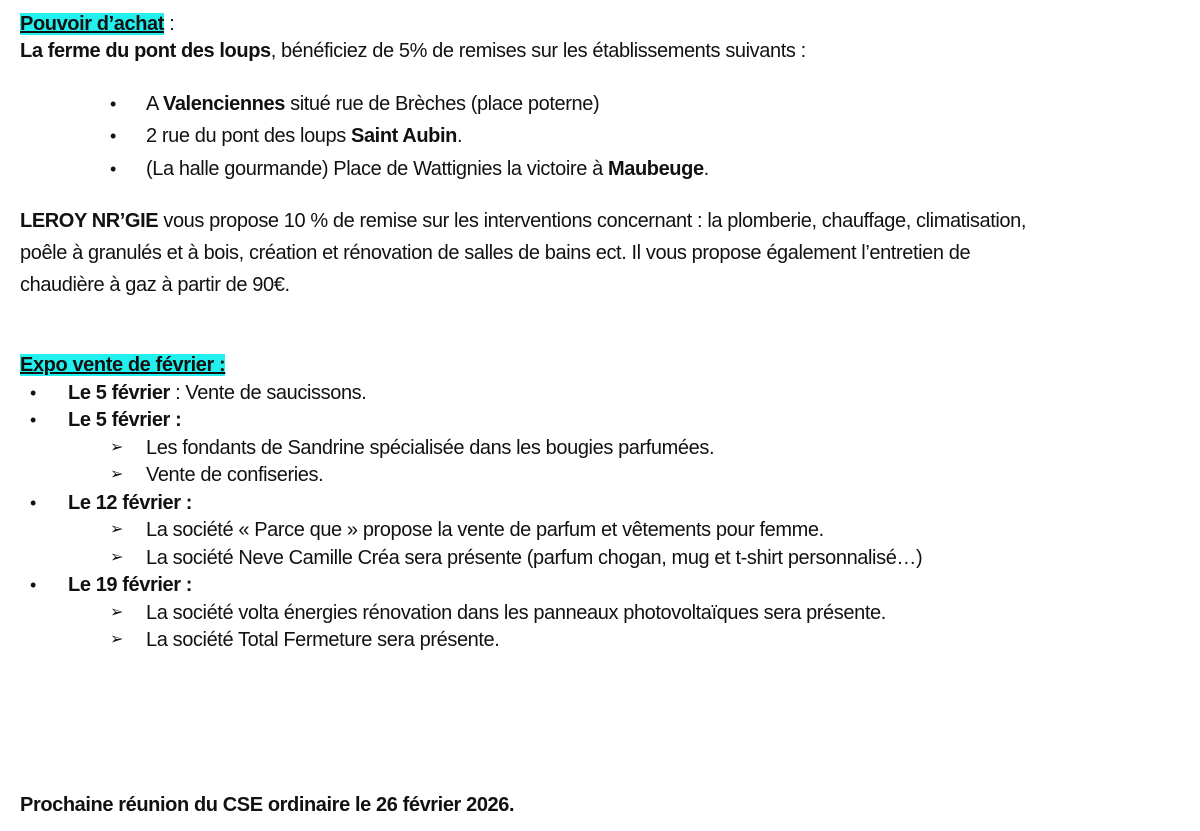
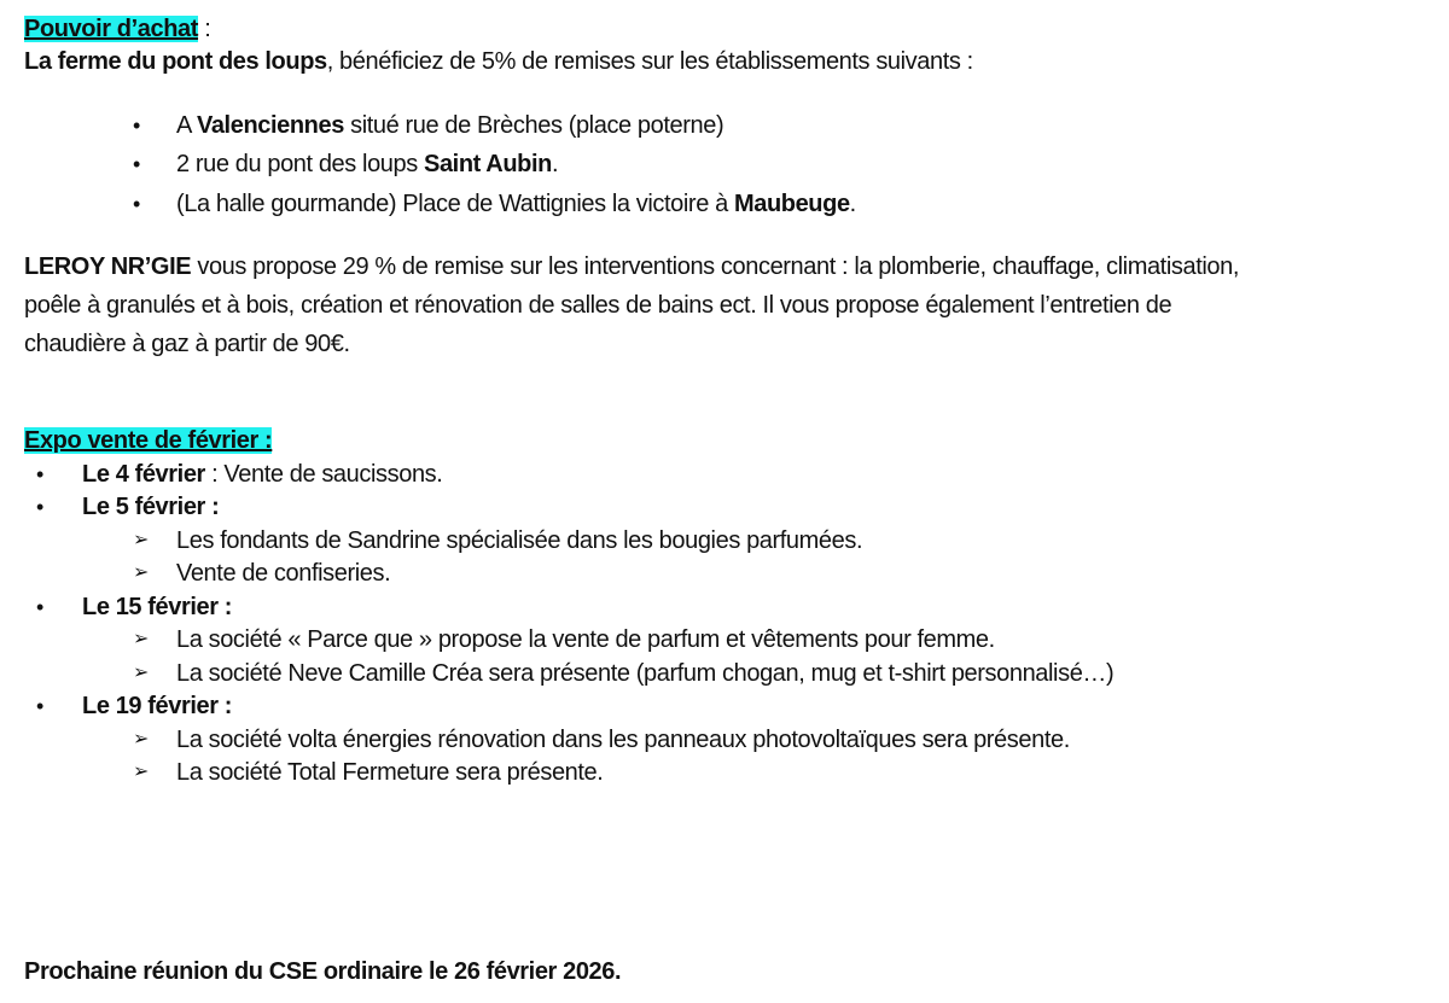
  Pouvoir d’achat :
  La ferme du pont des loups, bénéficiez de 5% de remises sur les établissements suivants :
  •
  A Valenciennes situé rue de Brèches (place poterne)
  •
  2 rue du pont des loups Saint Aubin.
  •
  (La halle gourmande) Place de Wattignies la victoire à Maubeuge.
- LEROY NR’GIE vous propose 10 % de remise sur les interventions concernant : la plomberie, chauffage, climatisation,
+ LEROY NR’GIE vous propose 29 % de remise sur les interventions concernant : la plomberie, chauffage, climatisation,
  poêle à granulés et à bois, création et rénovation de salles de bains ect. Il vous propose également l’entretien de
  chaudière à gaz à partir de 90€.
  Expo vente de février :
  •
- Le 5 février : Vente de saucissons.
+ Le 4 février : Vente de saucissons.
  •
  Le 5 février :
  ➢
  Les fondants de Sandrine spécialisée dans les bougies parfumées.
  ➢
  Vente de confiseries.
  •
- Le 12 février :
+ Le 15 février :
  ➢
  La société « Parce que » propose la vente de parfum et vêtements pour femme.
  ➢
  La société Neve Camille Créa sera présente (parfum chogan, mug et t-shirt personnalisé…)
  •
  Le 19 février :
  ➢
  La société volta énergies rénovation dans les panneaux photovoltaïques sera présente.
  ➢
  La société Total Fermeture sera présente.
  Prochaine réunion du CSE ordinaire le 26 février 2026.
